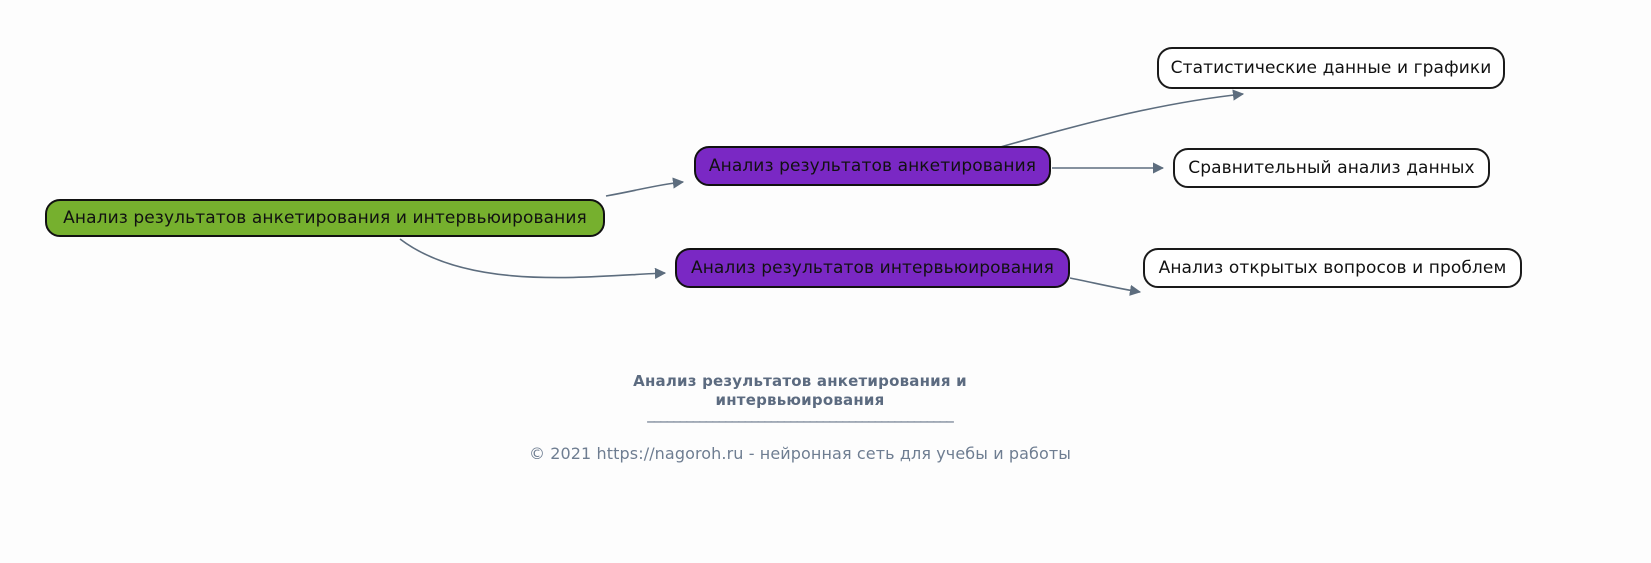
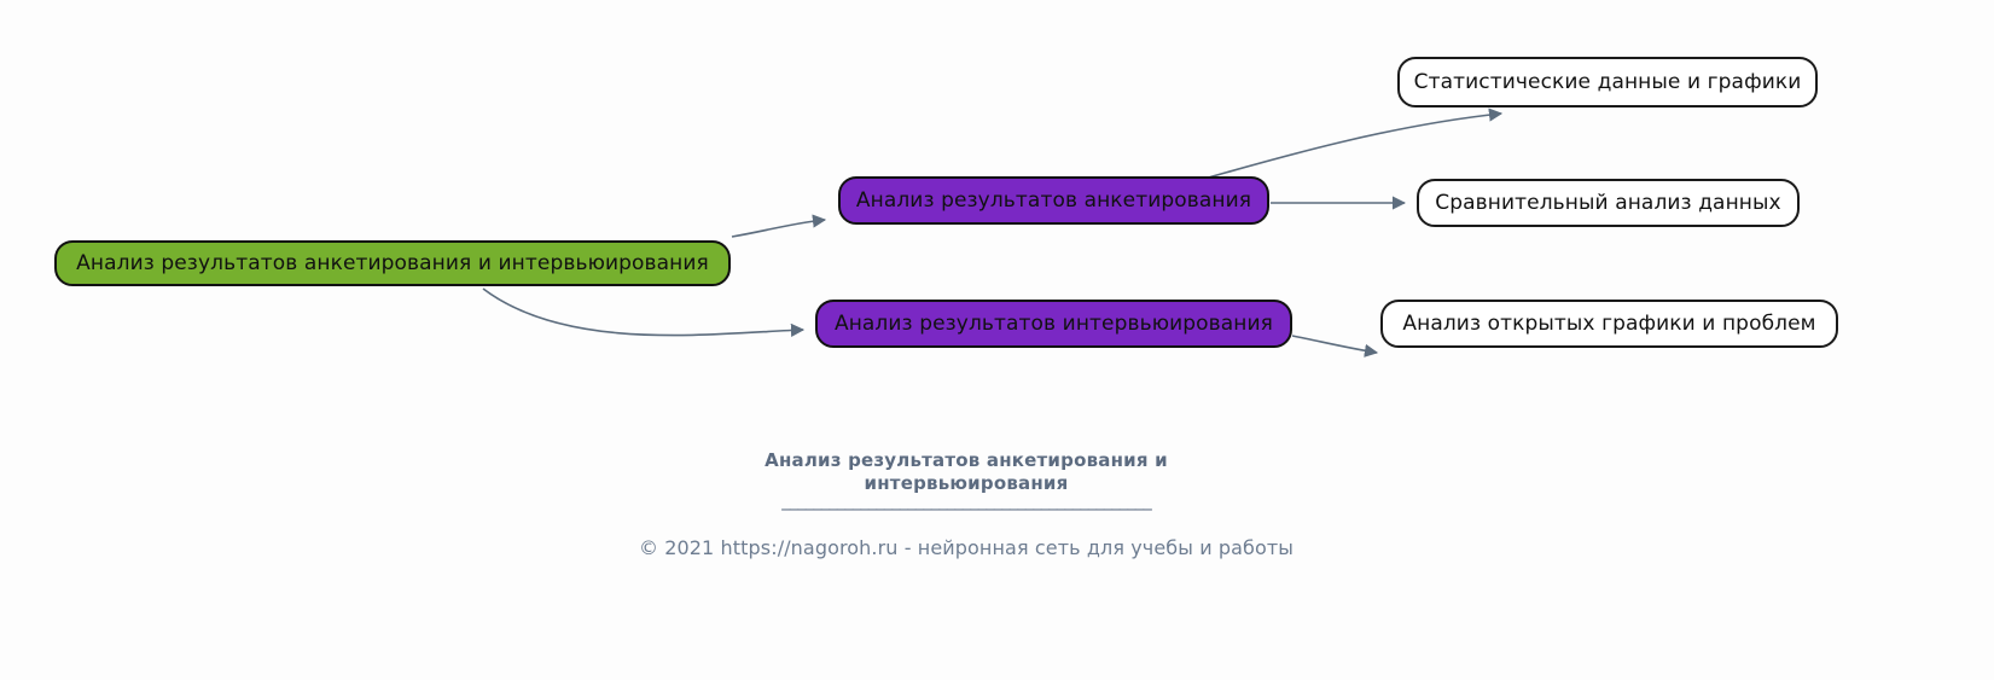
  Анализ результатов анкетирования и интервьюирования
  Анализ результатов анкетирования
  Анализ результатов интервьюирования
  Статистические данные и графики
  Сравнительный анализ данных
- Анализ открытых вопросов и проблем
+ Анализ открытых графики и проблем
  Анализ результатов анкетирования и
  интервьюирования
  _______________________________________________
  © 2021 https://nagoroh.ru - нейронная сеть для учебы и работы
